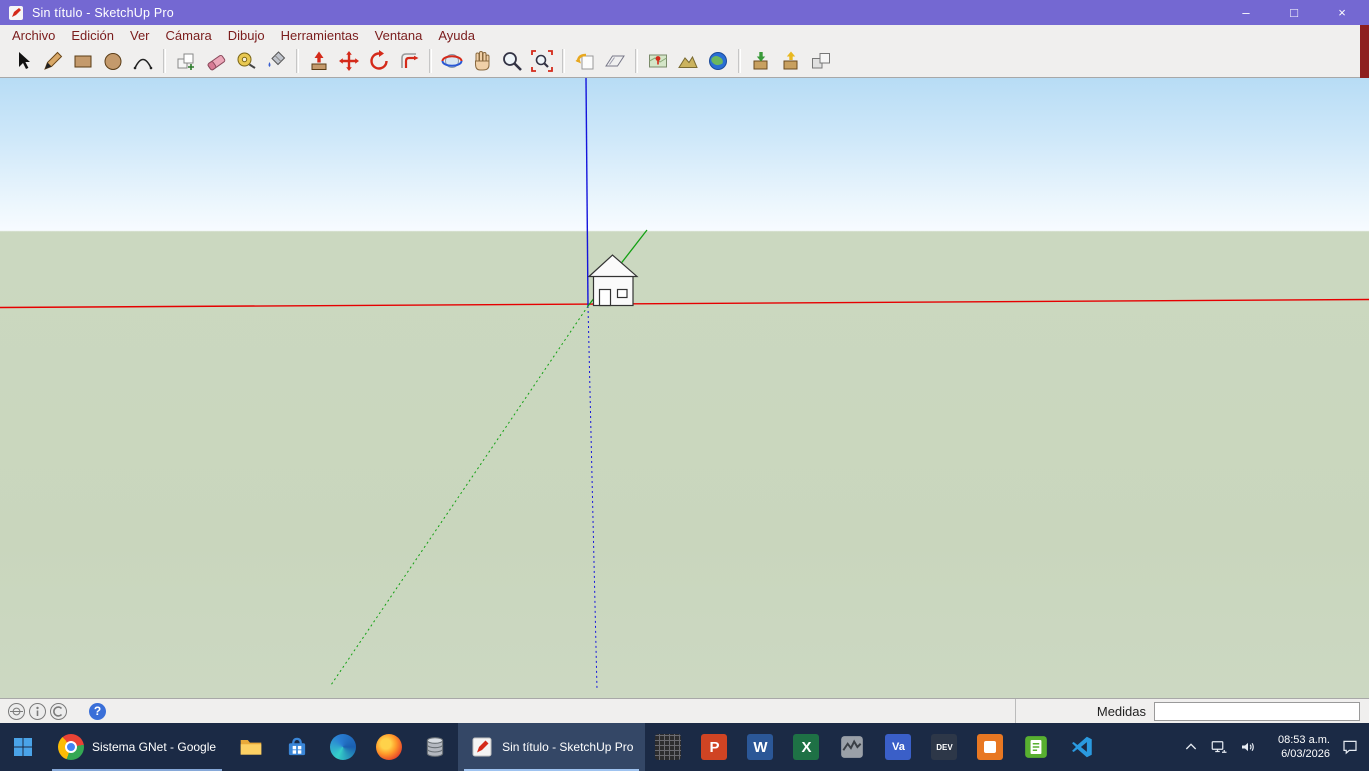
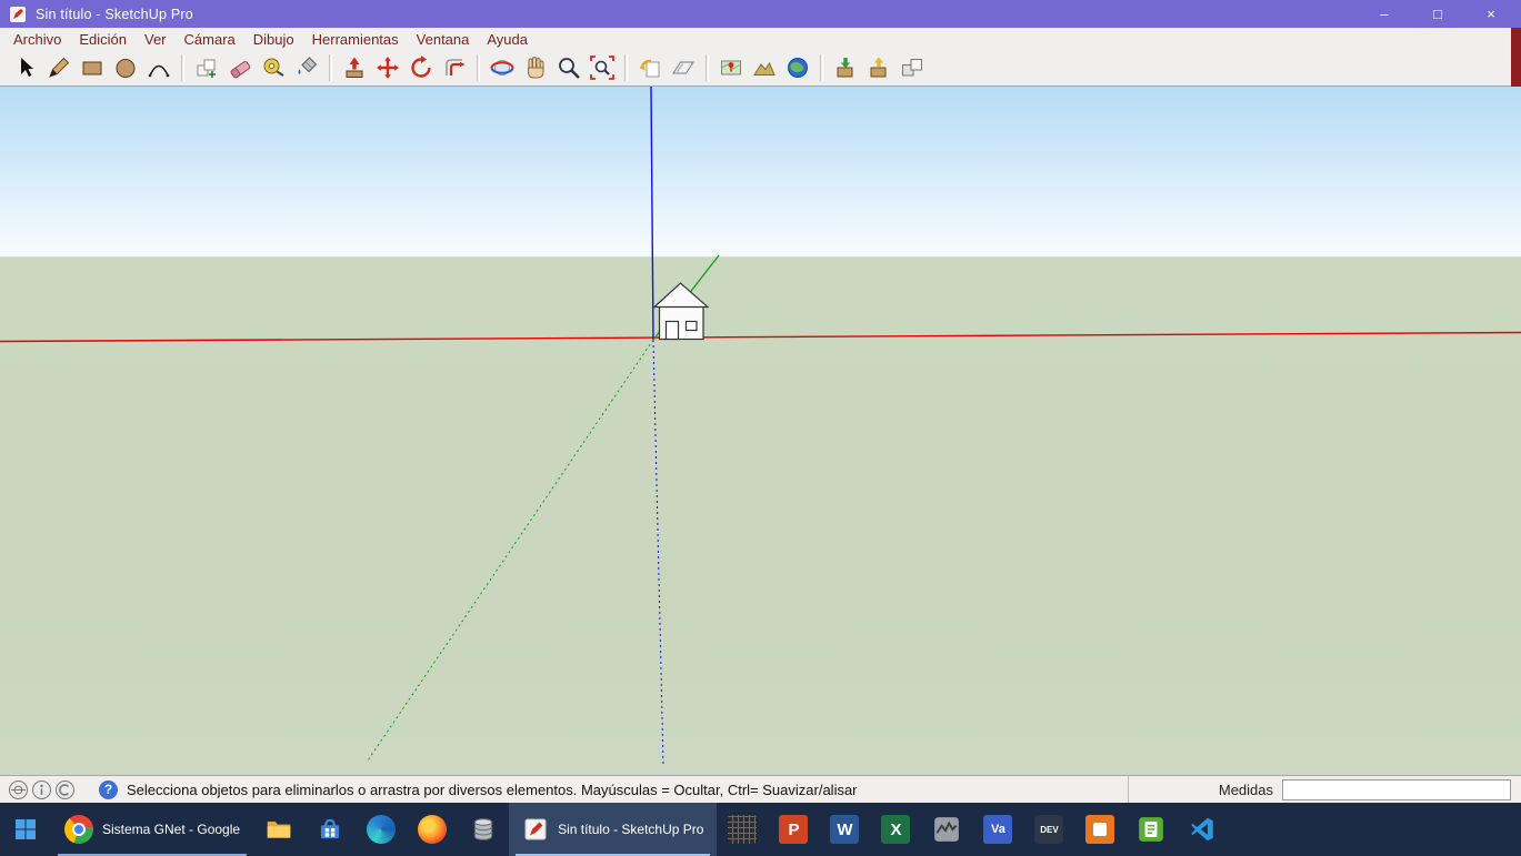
  Sin título - SketchUp Pro
  –
  □
  ×
  Archivo
  Edición
  Ver
  Cámara
  Dibujo
  Herramientas
  Ventana
  Ayuda
  ?
+ Selecciona objetos para eliminarlos o arrastra por diversos elementos. Mayúsculas = Ocultar, Ctrl= Suavizar/alisar
  Medidas
  Sistema GNet - Google
  Sin título - SketchUp Pro
  P
  W
  X
  Va
  DEV
- 08:53 a.m.
- 6/03/2026
